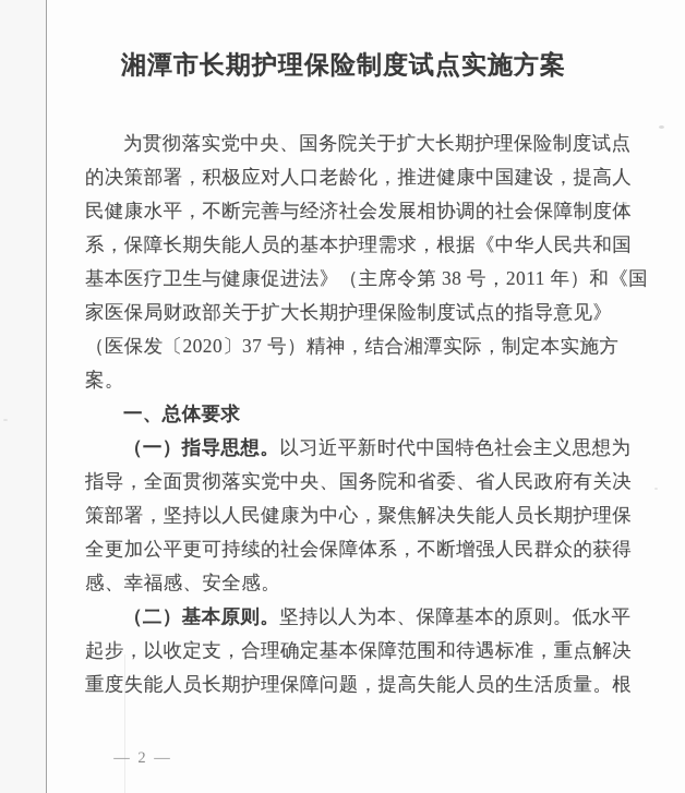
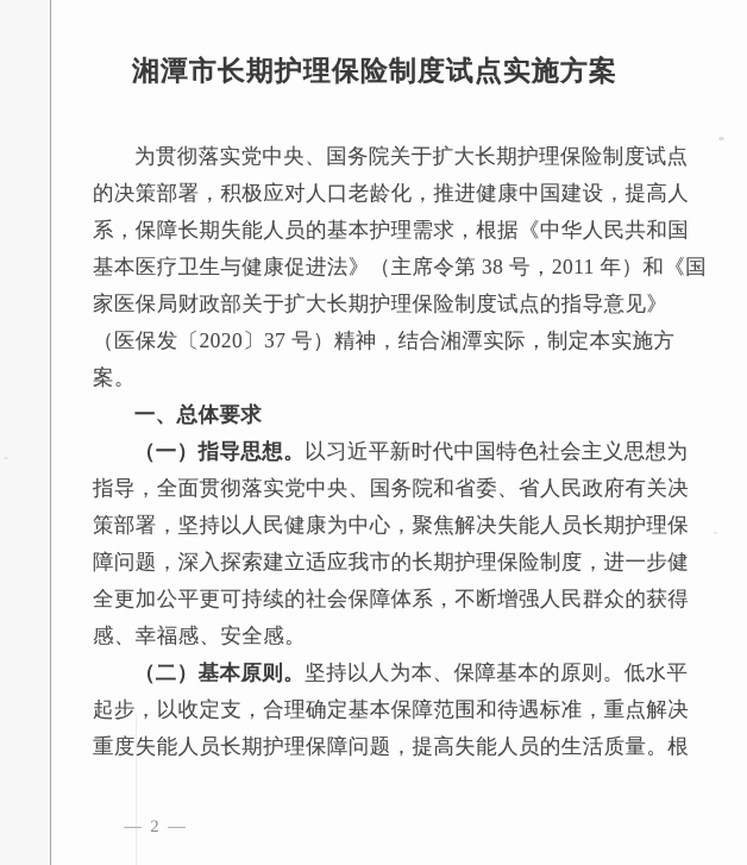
  湘潭市长期护理保险制度试点实施方案
  为贯彻落实党中央、国务院关于扩大长期护理保险制度试点
  的决策部署，积极应对人口老龄化，推进健康中国建设，提高人
- 民健康水平，不断完善与经济社会发展相协调的社会保障制度体
  系，保障长期失能人员的基本护理需求，根据《中华人民共和国
  基本医疗卫生与健康促进法》（主席令第 38 号，2011 年）和《国
  家医保局财政部关于扩大长期护理保险制度试点的指导意见》
  （医保发〔2020〕37 号）精神，结合湘潭实际，制定本实施方
  案。
  一、总体要求
  （一）指导思想。以习近平新时代中国特色社会主义思想为
  指导，全面贯彻落实党中央、国务院和省委、省人民政府有关决
  策部署，坚持以人民健康为中心，聚焦解决失能人员长期护理保
+ 障问题，深入探索建立适应我市的长期护理保险制度，进一步健
  全更加公平更可持续的社会保障体系，不断增强人民群众的获得
  感、幸福感、安全感。
  （二）基本原则。坚持以人为本、保障基本的原则。低水平
  起步，以收定支，合理确定基本保障范围和待遇标准，重点解决
  重度失能人员长期护理保障问题，提高失能人员的生活质量。根
  — 2 —
